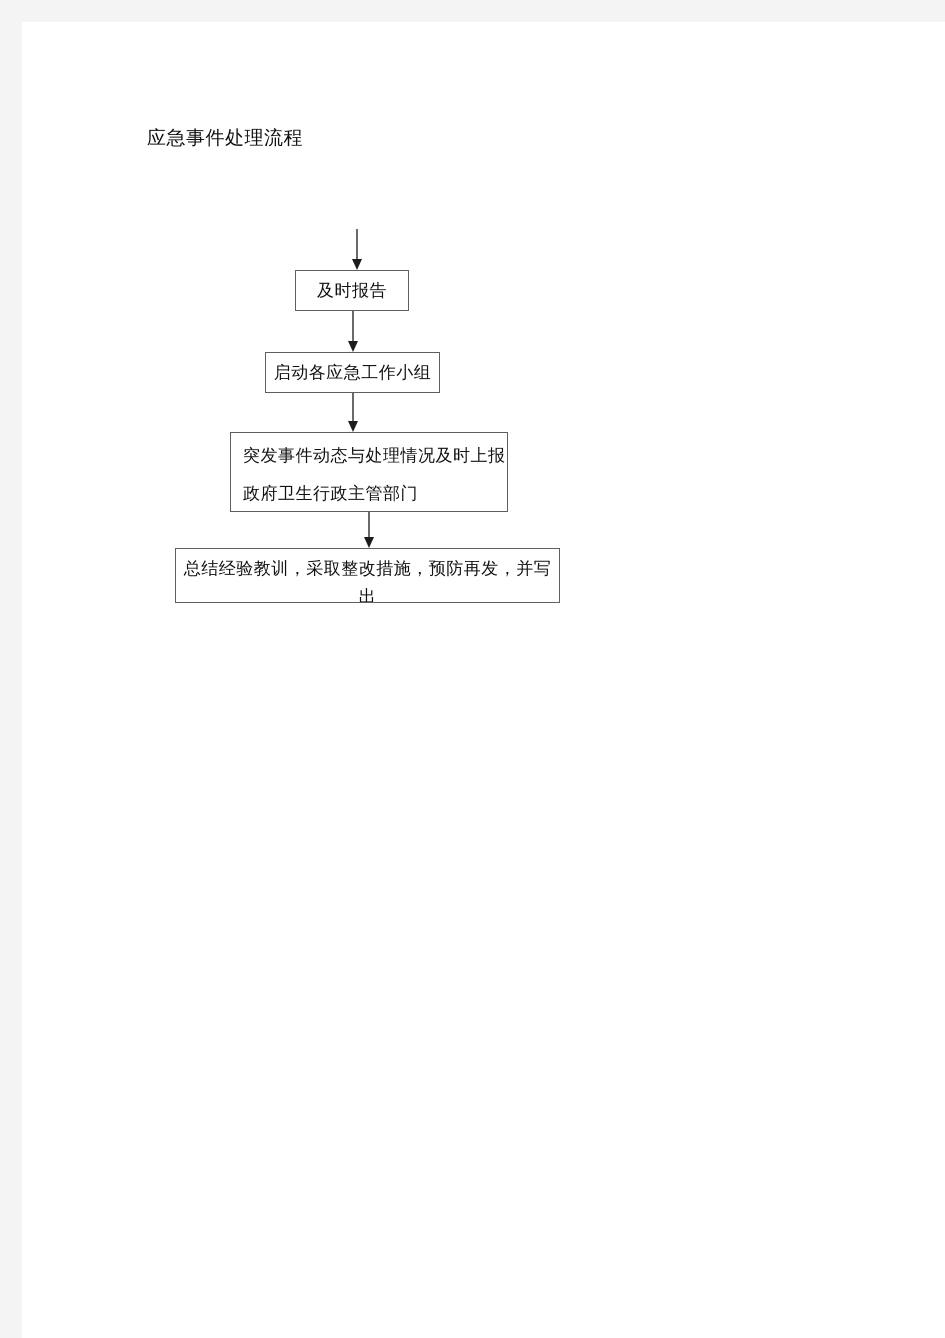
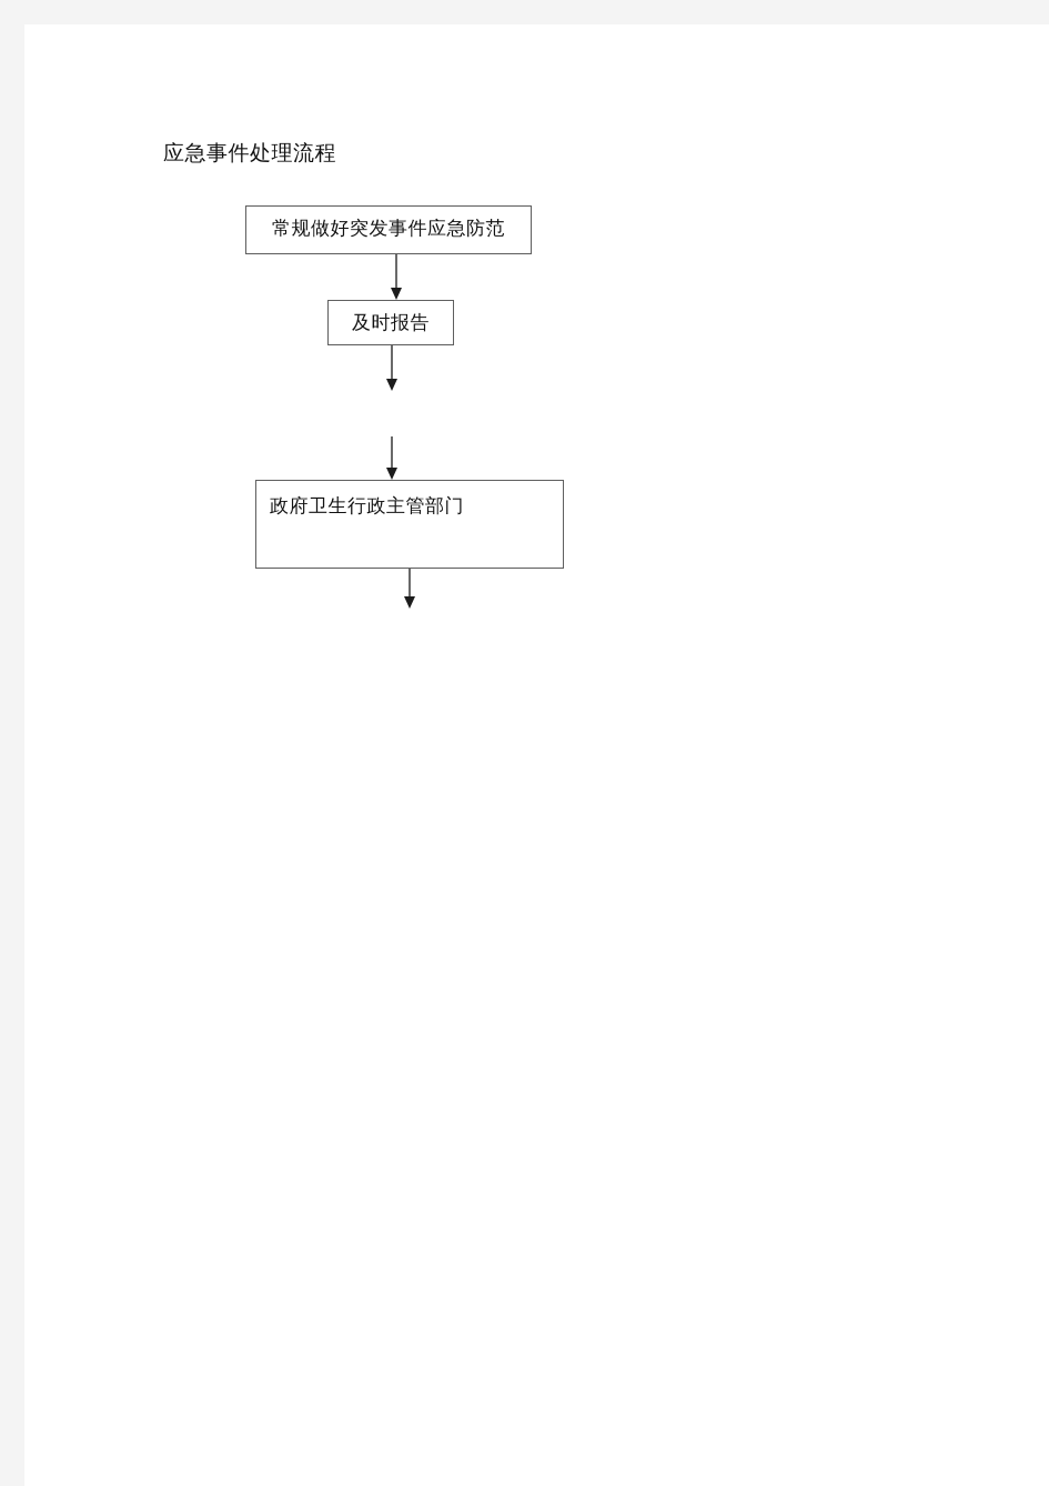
  应急事件处理流程
+ 常规做好突发事件应急防范
  及时报告
- 启动各应急工作小组
- 突发事件动态与处理情况及时上报
  政府卫生行政主管部门
- 总结经验教训，采取整改措施，预防再发，并写出
